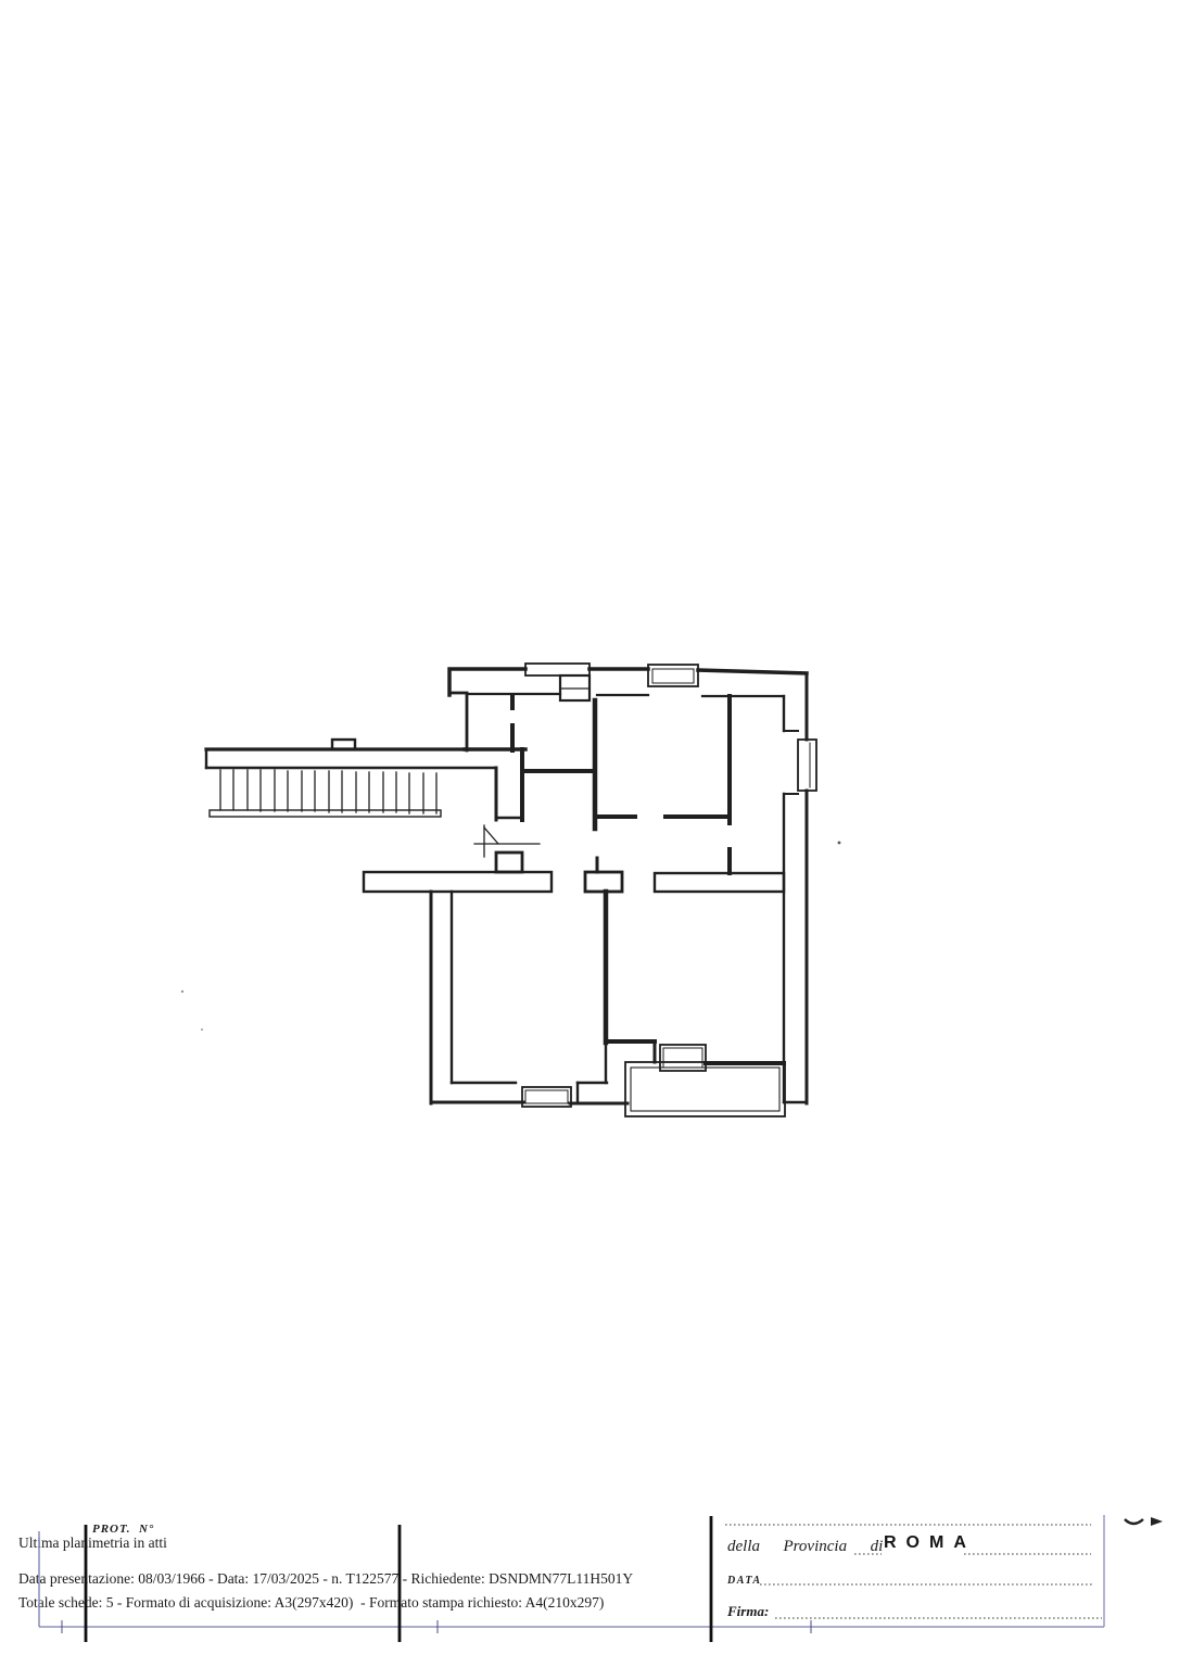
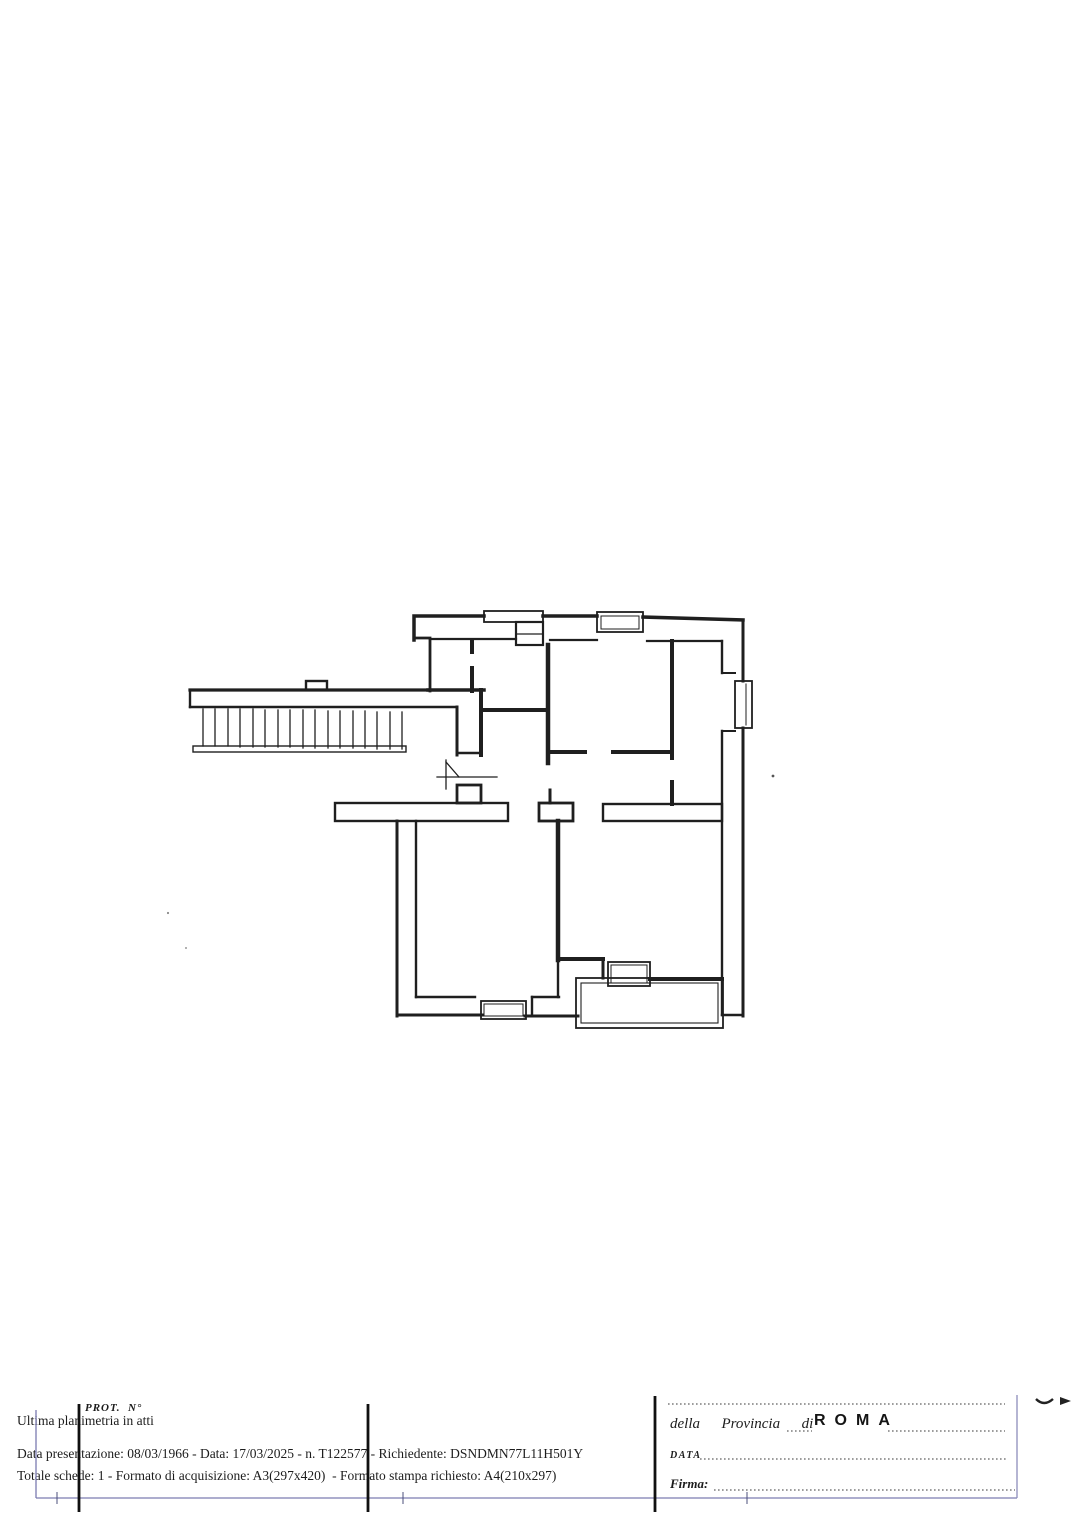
  PROT. N°
  Ultma plaimetria in atti
  Data presetazione: 08/03/1966 - Data: 17/03/2025 - n. T122577 - Richiedente: DSNDMN77L11H501Y
- Totale schede: 5 - Formato di acquisizione: A3(297x420) - Formato stampa richiesto: A4(210x297)
+ Totale schede: 1 - Formato di acquisizione: A3(297x420) - Formato stampa richiesto: A4(210x297)
  della Provincia di
  ROMA
  DATA
  Firma:
